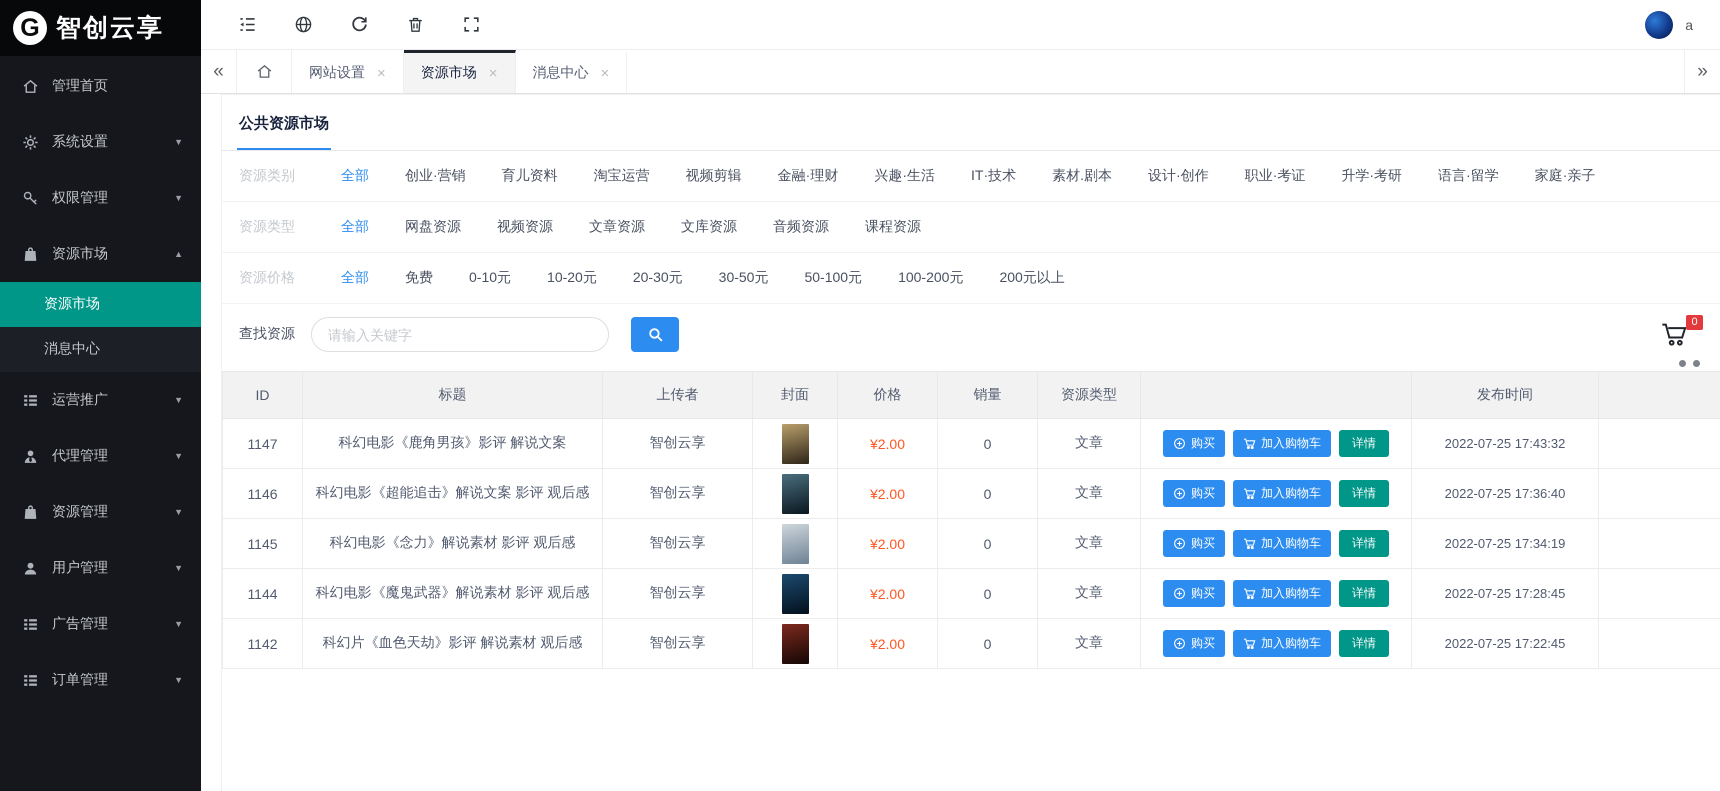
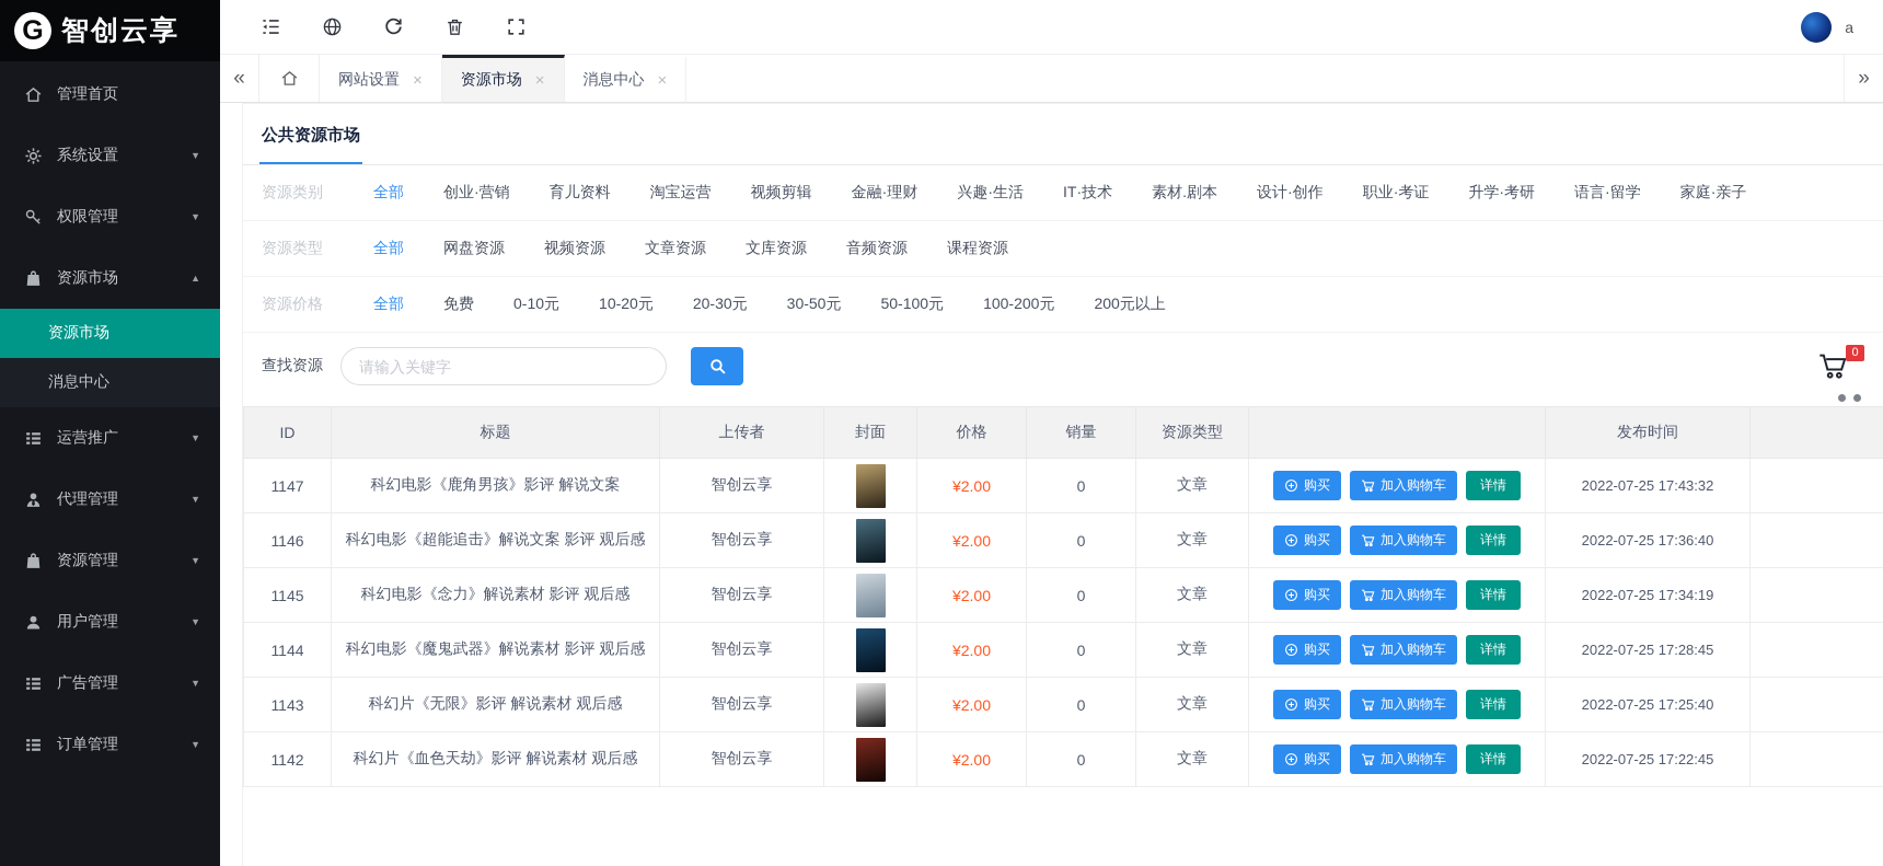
  G
  智创云享
  管理首页
  系统设置
  ▼
  权限管理
  ▼
  资源市场
  ▲
  资源市场
  消息中心
  运营推广
  ▼
  代理管理
  ▼
  资源管理
  ▼
  用户管理
  ▼
  广告管理
  ▼
  订单管理
  ▼
  a
  «
  网站设置
  ×
  资源市场
  ×
  消息中心
  ×
  »
  公共资源市场
  资源类别
  全部
  创业·营销
  育儿资料
  淘宝运营
  视频剪辑
  金融·理财
  兴趣·生活
  IT·技术
  素材.剧本
  设计·创作
  职业·考证
  升学·考研
  语言·留学
  家庭·亲子
  资源类型
  全部
  网盘资源
  视频资源
  文章资源
  文库资源
  音频资源
  课程资源
  资源价格
  全部
  免费
  0-10元
  10-20元
  20-30元
  30-50元
  50-100元
  100-200元
  200元以上
  查找资源
  请输入关键字
  0
  ID	标题	上传者	封面	价格	销量	资源类型		发布时间
  1147	科幻电影《鹿角男孩》影评 解说文案	智创云享		¥2.00	0	文章	购买 加入购物车 详情	2022-07-25 17:43:32
  1146	科幻电影《超能追击》解说文案 影评 观后感	智创云享		¥2.00	0	文章	购买 加入购物车 详情	2022-07-25 17:36:40
  1145	科幻电影《念力》解说素材 影评 观后感	智创云享		¥2.00	0	文章	购买 加入购物车 详情	2022-07-25 17:34:19
  1144	科幻电影《魔鬼武器》解说素材 影评 观后感	智创云享		¥2.00	0	文章	购买 加入购物车 详情	2022-07-25 17:28:45
+ 1143	科幻片《无限》影评 解说素材 观后感	智创云享		¥2.00	0	文章	购买 加入购物车 详情	2022-07-25 17:25:40
  1142	科幻片《血色天劫》影评 解说素材 观后感	智创云享		¥2.00	0	文章	购买 加入购物车 详情	2022-07-25 17:22:45
